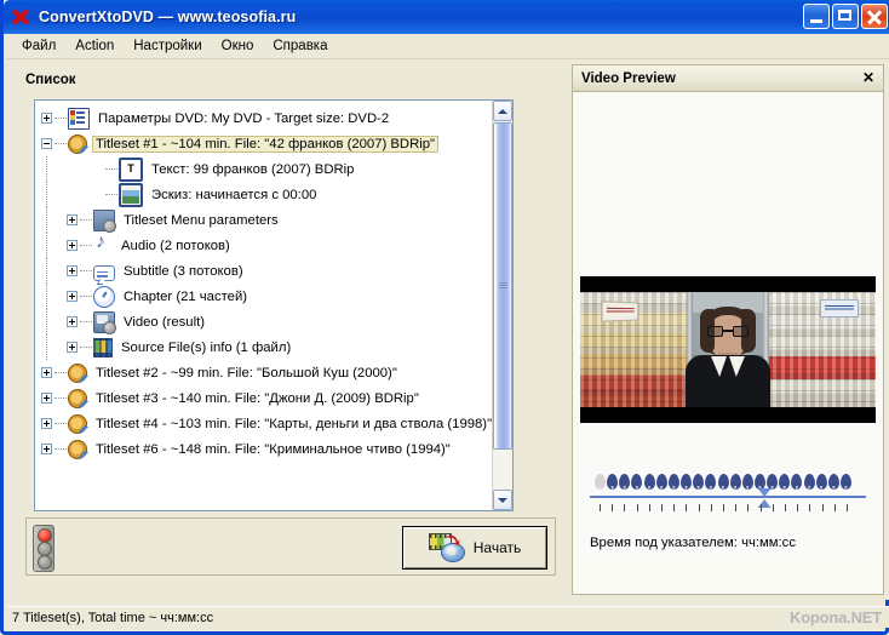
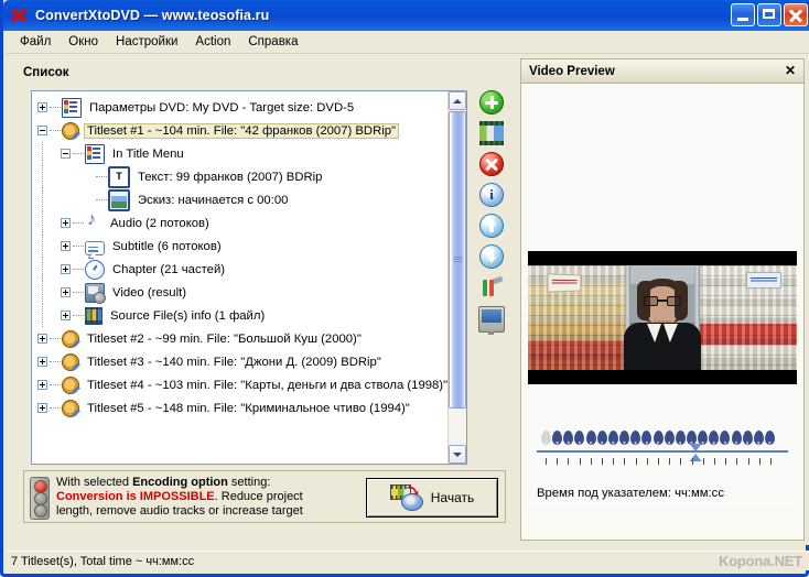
  ConvertXtoDVD — www.teosofia.ru
  Файл
- Action
+ Окно
  Настройки
- Окно
+ Action
  Справка
  Список
- Параметры DVD: My DVD - Target size: DVD-2
+ Параметры DVD: My DVD - Target size: DVD-5
  Titleset #1 - ~104 min. File: "42 франков (2007) BDRip"
+ In Title Menu
  T
  Текст: 99 франков (2007) BDRip
  Эскиз: начинается с 00:00
- Titleset Menu parameters
  Audio (2 потоков)
- Subtitle (3 потоков)
+ Subtitle (6 потоков)
  Chapter (21 частей)
  Video (result)
  Source File(s) info (1 файл)
  Titleset #2 - ~99 min. File: "Большой Куш (2000)"
  Titleset #3 - ~140 min. File: "Джони Д. (2009) BDRip"
  Titleset #4 - ~103 min. File: "Карты, деньги и два ствола (1998)"
- Titleset #6 - ~148 min. File: "Криминальное чтиво (1994)"
+ Titleset #5 - ~148 min. File: "Криминальное чтиво (1994)"
+ i
+ With selected Encoding option setting:
+ Conversion is IMPOSSIBLE. Reduce project
+ length, remove audio tracks or increase target
  Начать
  Video Preview
  ✕
  Время под указателем: чч:мм:cc
  7 Titleset(s), Total time ~ чч:мм:cc
  Kopona.NET
